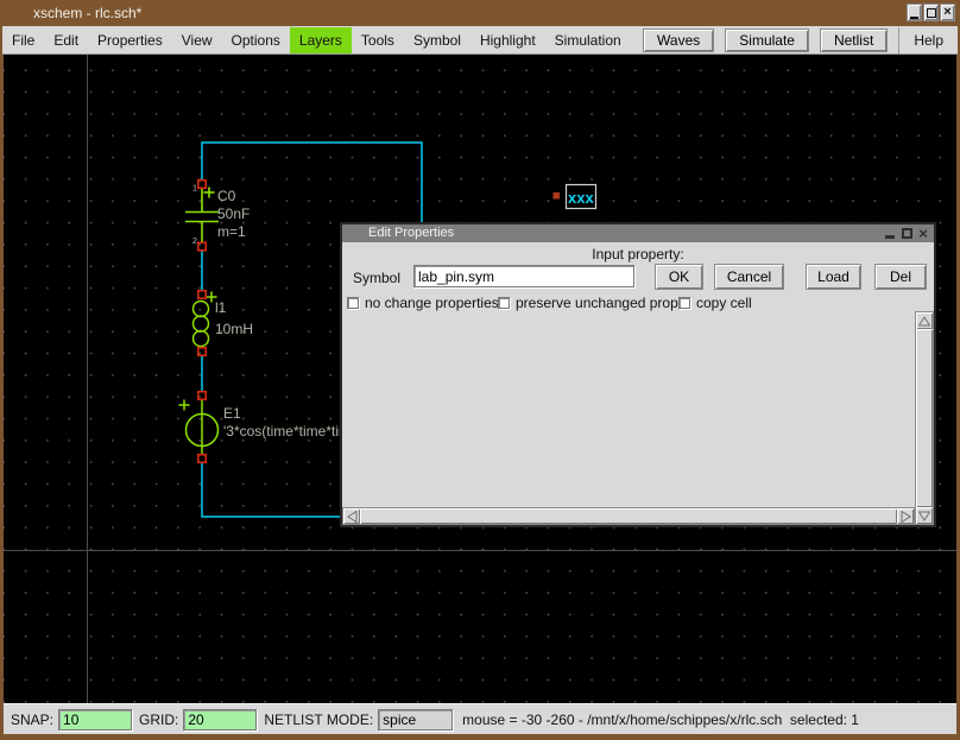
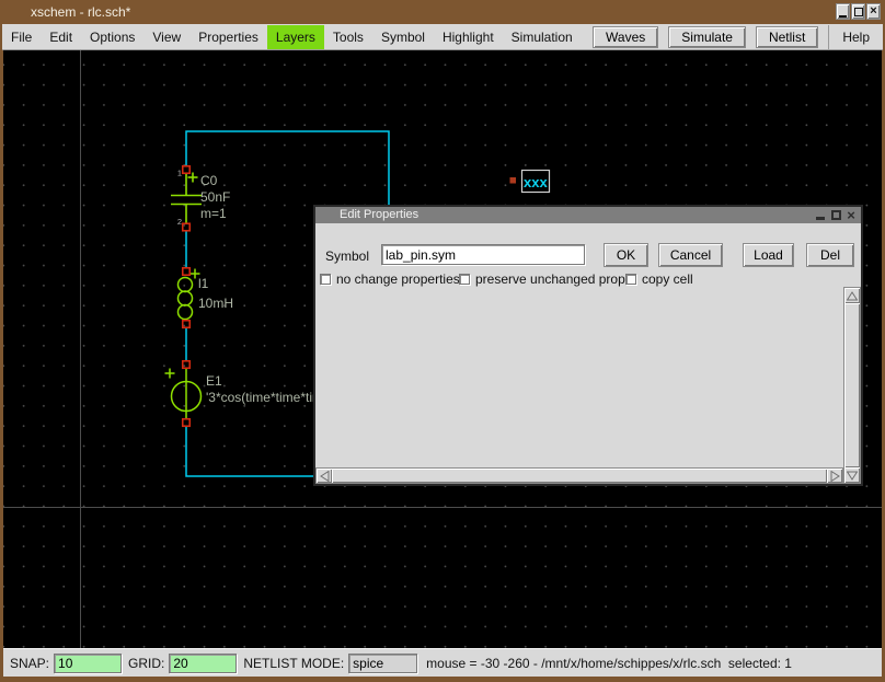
  xschem - rlc.sch*
  ×
  File
  Edit
- Properties
+ Options
  View
- Options
+ Properties
  Layers
  Tools
  Symbol
  Highlight
  Simulation
  Waves
  Simulate
  Netlist
  Help
  1
  2
  C0
  50nF
  m=1
  l1
  10mH
  E1
  '3*cos(time*time*ti
  xxx
  Edit Properties
  ×
- Input property:
  Symbol
  lab_pin.sym
  OK
  Cancel
  Load
  Del
  no change properties
  preserve unchanged prop
  copy cell
  SNAP:
  10
  GRID:
  20
  NETLIST MODE:
  spice
  mouse = -30 -260 - /mnt/x/home/schippes/x/rlc.sch selected: 1
